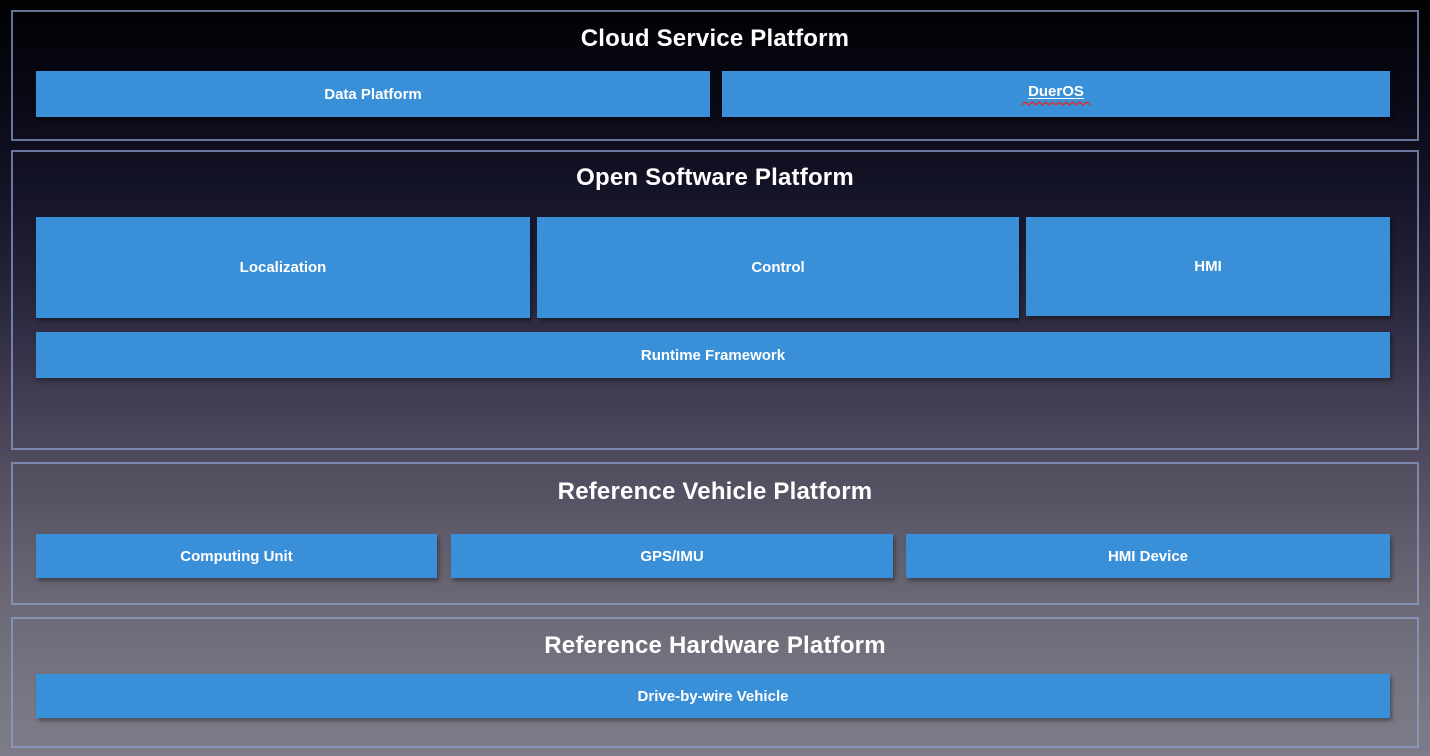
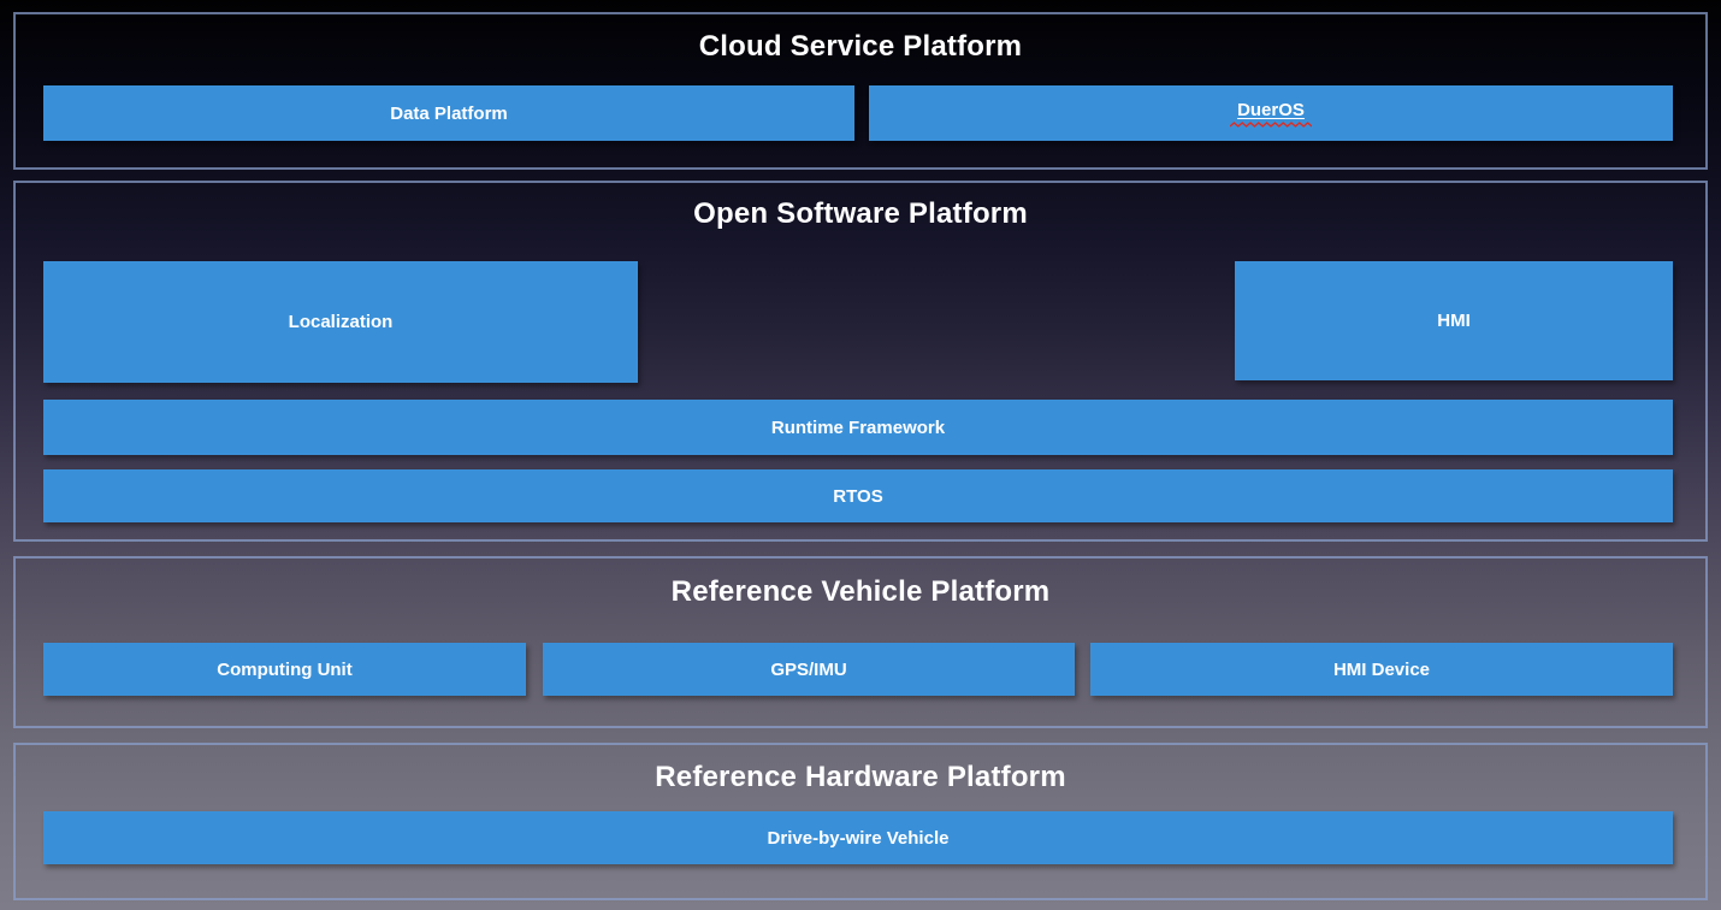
  Cloud Service Platform
  Data Platform
  DuerOS
  Open Software Platform
  Localization
- Control
  HMI
  Runtime Framework
+ RTOS
  Reference Vehicle Platform
  Computing Unit
  GPS/IMU
  HMI Device
  Reference Hardware Platform
  Drive-by-wire Vehicle
